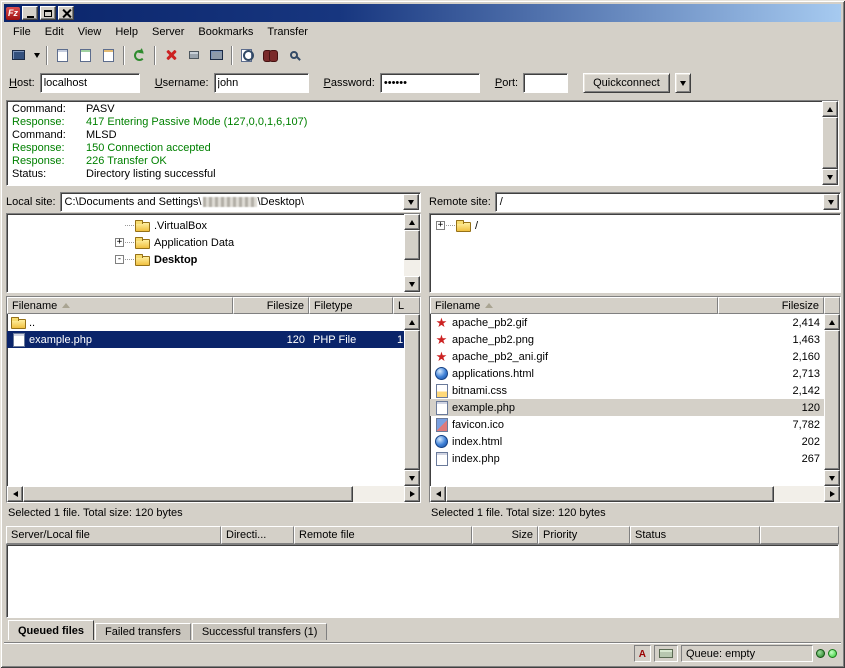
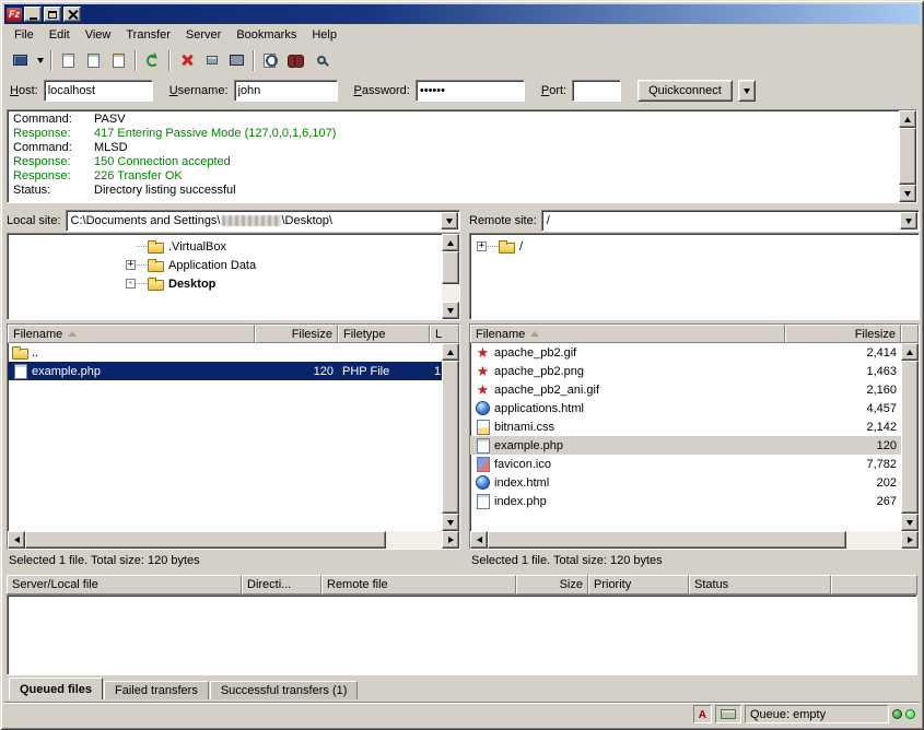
  Fz
  File
  Edit
  View
- Help
+ Transfer
  Server
  Bookmarks
- Transfer
+ Help
  Host:
  localhost
  Username:
  john
  Password:
  ••••••
  Port:
  Quickconnect
  Command:
  PASV
  Response:
  417 Entering Passive Mode (127,0,0,1,6,107)
  Command:
  MLSD
  Response:
  150 Connection accepted
  Response:
  226 Transfer OK
  Status:
  Directory listing successful
  Local site:
  C:\Documents and Settings\
  \Desktop\
  .VirtualBox
  +
  Application Data
  -
  Desktop
  Filename
  Filesize
  Filetype
  L
  ..
  example.php
  120
  PHP File
  1
  Selected 1 file. Total size: 120 bytes
  Remote site:
  /
  +
  /
  Filename
  Filesize
  apache_pb2.gif
  2,414
  apache_pb2.png
  1,463
  apache_pb2_ani.gif
  2,160
  applications.html
- 2,713
+ 4,457
  bitnami.css
  2,142
  example.php
  120
  favicon.ico
  7,782
  index.html
  202
  index.php
  267
  Selected 1 file. Total size: 120 bytes
  Server/Local file
  Directi...
  Remote file
  Size
  Priority
  Status
  Queued files
  Failed transfers
  Successful transfers (1)
  Queue: empty
